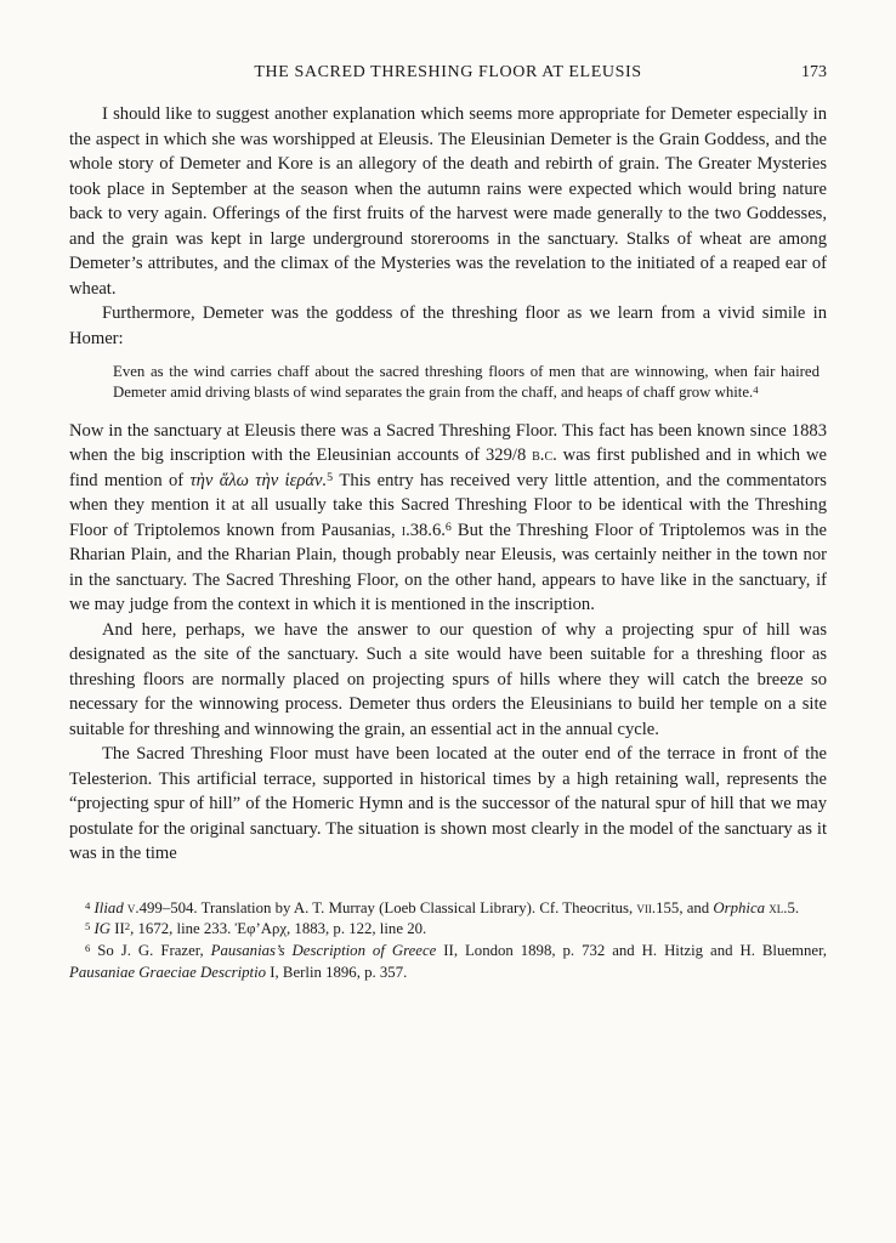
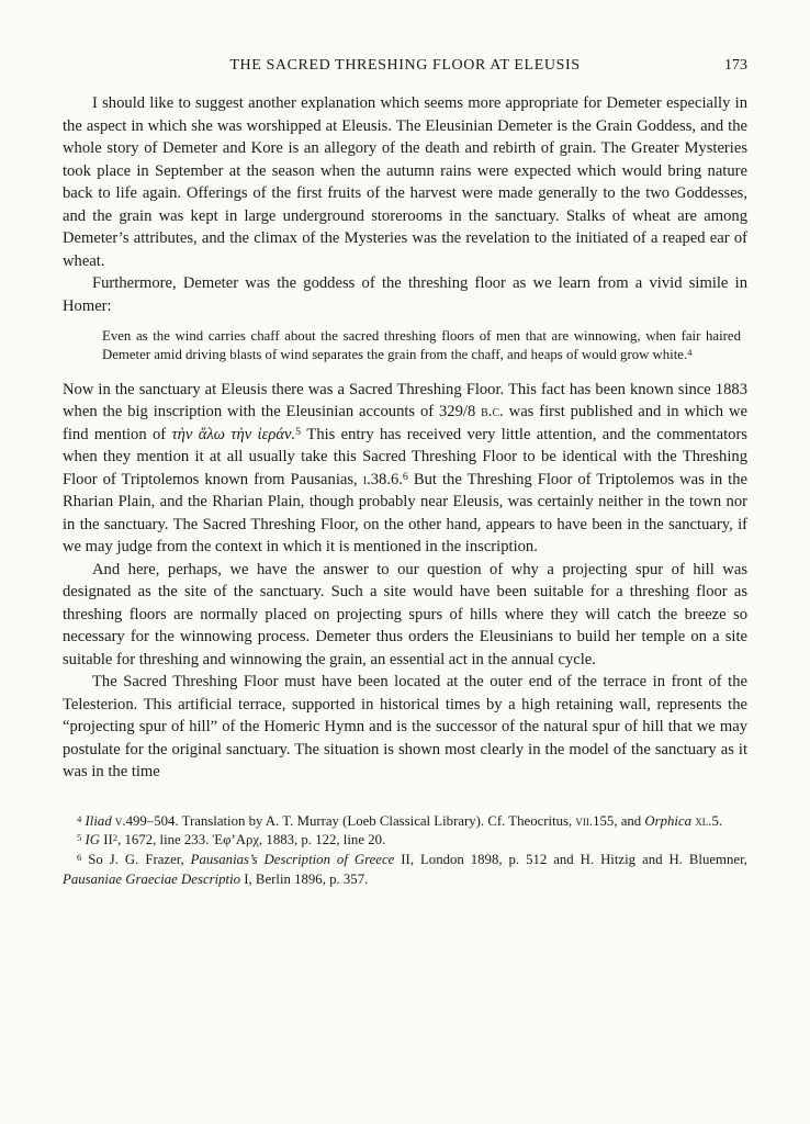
  THE SACRED THRESHING FLOOR AT ELEUSIS
  173
- I should like to suggest another explanation which seems more appropriate for Demeter especially in the aspect in which she was worshipped at Eleusis. The Eleusinian Demeter is the Grain Goddess, and the whole story of Demeter and Kore is an allegory of the death and rebirth of grain. The Greater Mysteries took place in September at the season when the autumn rains were expected which would bring nature back to very again. Offerings of the first fruits of the harvest were made generally to the two Goddesses, and the grain was kept in large underground storerooms in the sanctuary. Stalks of wheat are among Demeter’s attributes, and the climax of the Mysteries was the revelation to the initiated of a reaped ear of wheat.
+ I should like to suggest another explanation which seems more appropriate for Demeter especially in the aspect in which she was worshipped at Eleusis. The Eleusinian Demeter is the Grain Goddess, and the whole story of Demeter and Kore is an allegory of the death and rebirth of grain. The Greater Mysteries took place in September at the season when the autumn rains were expected which would bring nature back to life again. Offerings of the first fruits of the harvest were made generally to the two Goddesses, and the grain was kept in large underground storerooms in the sanctuary. Stalks of wheat are among Demeter’s attributes, and the climax of the Mysteries was the revelation to the initiated of a reaped ear of wheat.
  Furthermore, Demeter was the goddess of the threshing floor as we learn from a vivid simile in Homer:
- Even as the wind carries chaff about the sacred threshing floors of men that are winnowing, when fair haired Demeter amid driving blasts of wind separates the grain from the chaff, and heaps of chaff grow white.4
+ Even as the wind carries chaff about the sacred threshing floors of men that are winnowing, when fair haired Demeter amid driving blasts of wind separates the grain from the chaff, and heaps of would grow white.4
- Now in the sanctuary at Eleusis there was a Sacred Threshing Floor. This fact has been known since 1883 when the big inscription with the Eleusinian accounts of 329/8 b.c. was first published and in which we find mention of τὴν ἅλω τὴν ἱεράν.5 This entry has received very little attention, and the commentators when they mention it at all usually take this Sacred Threshing Floor to be identical with the Threshing Floor of Triptolemos known from Pausanias, i.38.6.6 But the Threshing Floor of Triptolemos was in the Rharian Plain, and the Rharian Plain, though probably near Eleusis, was certainly neither in the town nor in the sanctuary. The Sacred Threshing Floor, on the other hand, appears to have like in the sanctuary, if we may judge from the context in which it is mentioned in the inscription.
+ Now in the sanctuary at Eleusis there was a Sacred Threshing Floor. This fact has been known since 1883 when the big inscription with the Eleusinian accounts of 329/8 b.c. was first published and in which we find mention of τὴν ἅλω τὴν ἱεράν.5 This entry has received very little attention, and the commentators when they mention it at all usually take this Sacred Threshing Floor to be identical with the Threshing Floor of Triptolemos known from Pausanias, i.38.6.6 But the Threshing Floor of Triptolemos was in the Rharian Plain, and the Rharian Plain, though probably near Eleusis, was certainly neither in the town nor in the sanctuary. The Sacred Threshing Floor, on the other hand, appears to have been in the sanctuary, if we may judge from the context in which it is mentioned in the inscription.
  And here, perhaps, we have the answer to our question of why a projecting spur of hill was designated as the site of the sanctuary. Such a site would have been suitable for a threshing floor as threshing floors are normally placed on projecting spurs of hills where they will catch the breeze so necessary for the winnowing process. Demeter thus orders the Eleusinians to build her temple on a site suitable for threshing and winnowing the grain, an essential act in the annual cycle.
  The Sacred Threshing Floor must have been located at the outer end of the terrace in front of the Telesterion. This artificial terrace, supported in historical times by a high retaining wall, represents the “projecting spur of hill” of the Homeric Hymn and is the successor of the natural spur of hill that we may postulate for the original sanctuary. The situation is shown most clearly in the model of the sanctuary as it was in the time
  4 Iliad v.499–504. Translation by A. T. Murray (Loeb Classical Library). Cf. Theocritus, vii.155, and Orphica xl.5.
  5 IG II2, 1672, line 233. Ἐφ’Αρχ, 1883, p. 122, line 20.
- 6 So J. G. Frazer, Pausanias’s Description of Greece II, London 1898, p. 732 and H. Hitzig and H. Bluemner, Pausaniae Graeciae Descriptio I, Berlin 1896, p. 357.
+ 6 So J. G. Frazer, Pausanias’s Description of Greece II, London 1898, p. 512 and H. Hitzig and H. Bluemner, Pausaniae Graeciae Descriptio I, Berlin 1896, p. 357.
